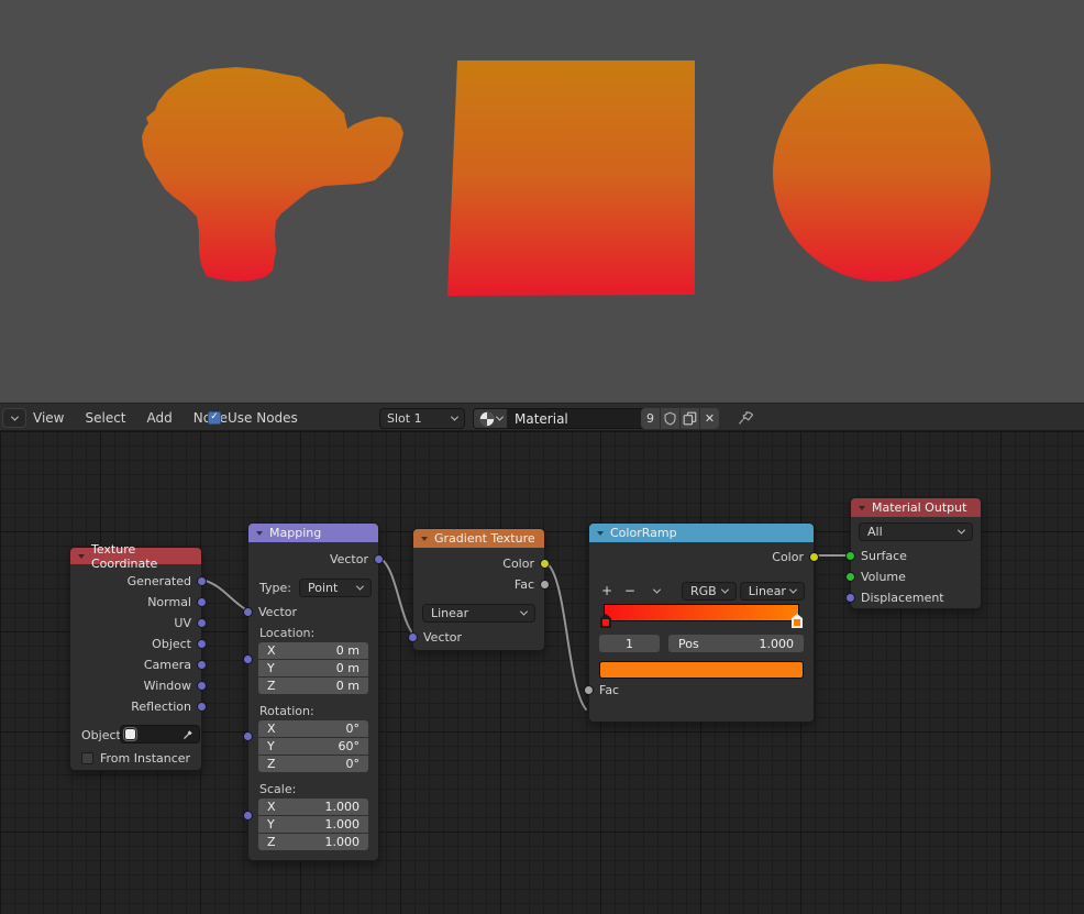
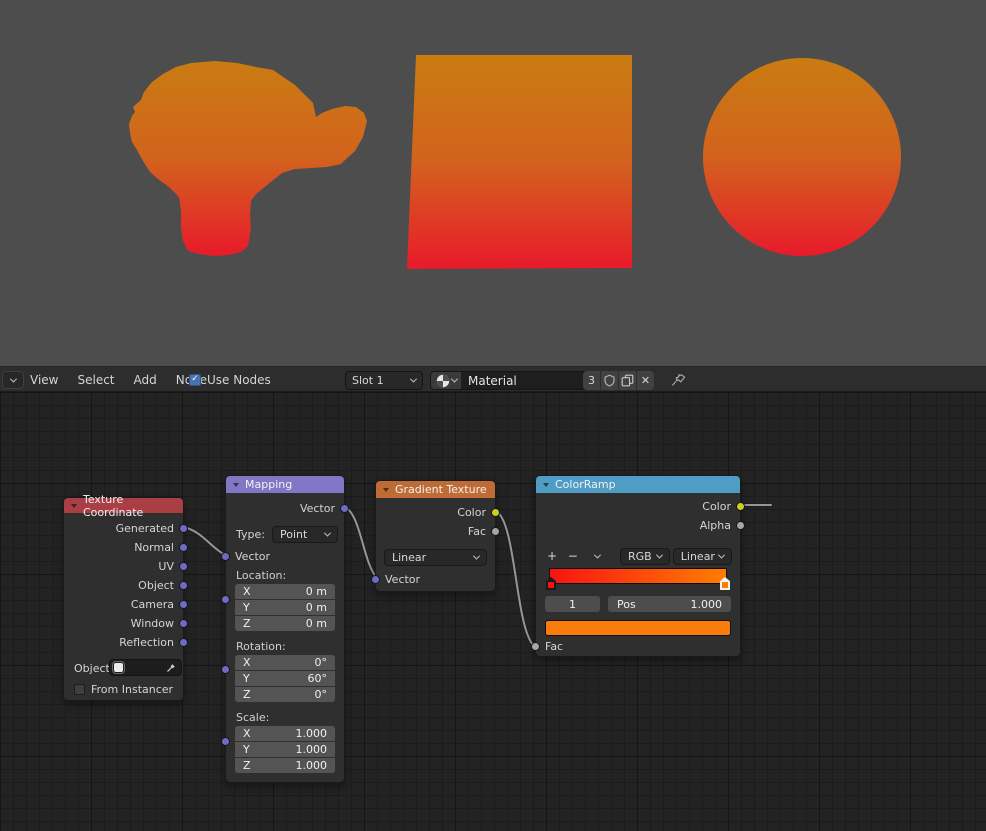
  View
  Select
  Add
  ✓
  Use Nodes
  Slot 1
  Material
- 9
+ 3
  ✕
  Texture Coordinate
  Generated
  Normal
  UV
  Object
  Camera
  Window
  Reflection
  Object
  From Instancer
  Mapping
  Vector
  Type:
  Point
  Vector
  Location:
  X
  0 m
  Y
  0 m
  Z
  0 m
  Rotation:
  X
  0°
  Y
  60°
  Z
  0°
  Scale:
  X
  1.000
  Y
  1.000
  Z
  1.000
  Gradient Texture
  Color
  Fac
  Linear
  Vector
  ColorRamp
  Color
+ Alpha
  +
  −
  RGB
  Linear
  1
  Pos
  1.000
  Fac
- Material Output
- All
- Surface
- Volume
- Displacement
